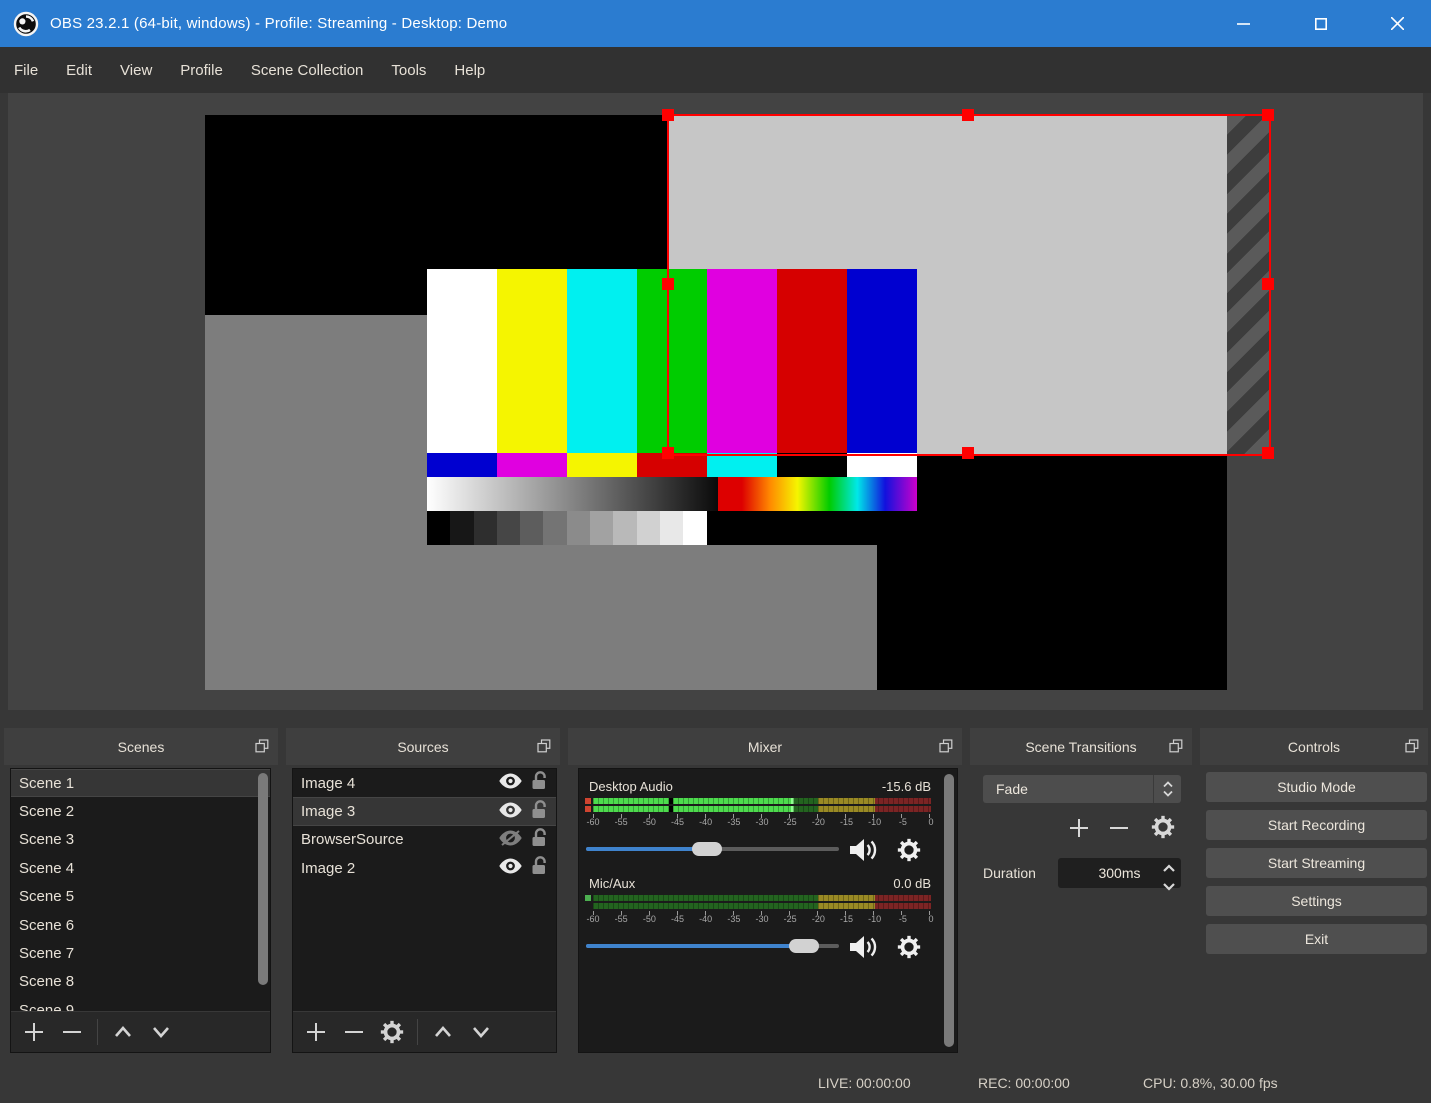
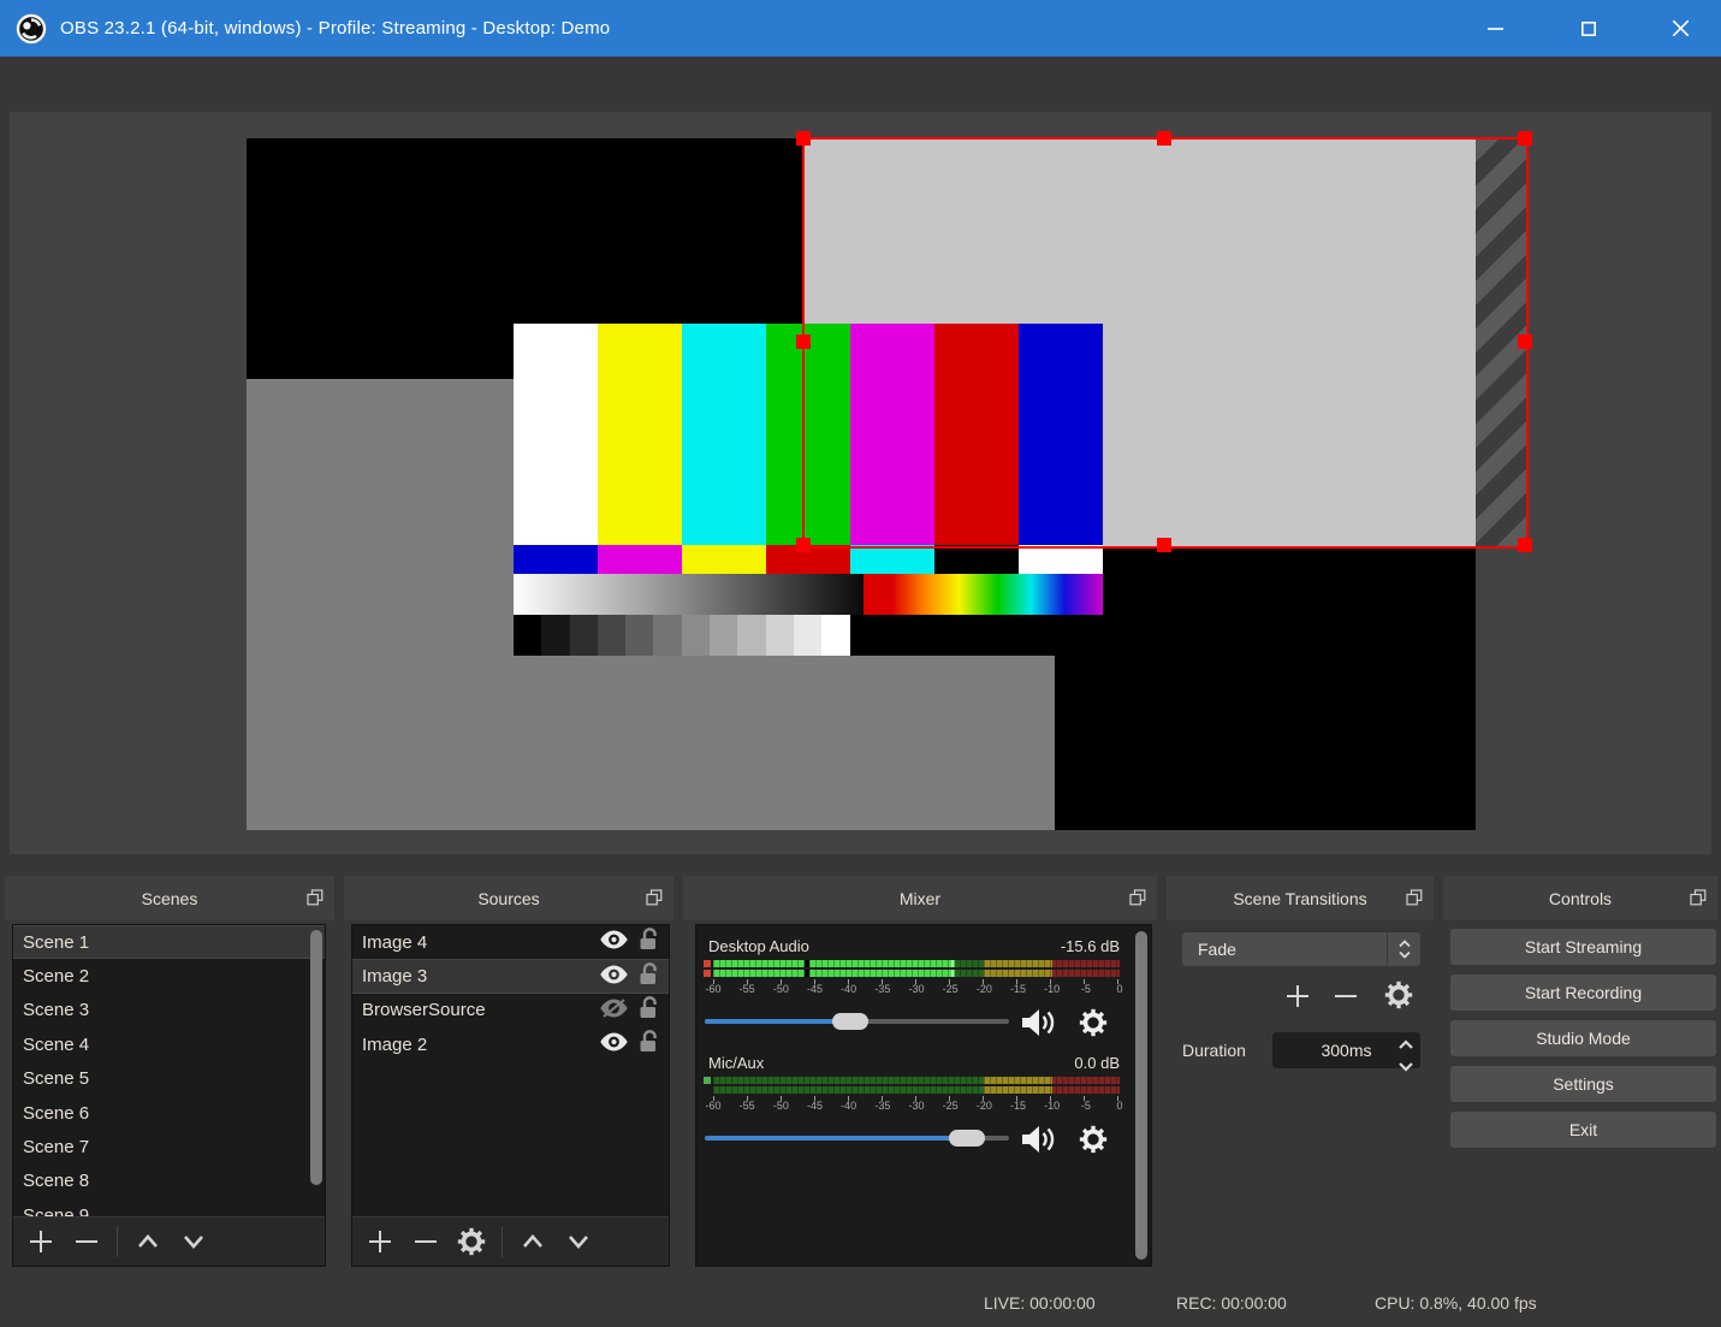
  OBS 23.2.1 (64-bit, windows) - Profile: Streaming - Desktop: Demo
- File
- Edit
- View
- Profile
- Scene Collection
- Tools
- Help
  Scenes
  Sources
  Mixer
  Scene Transitions
  Controls
  Scene 1
  Scene 2
  Scene 3
  Scene 4
  Scene 5
  Scene 6
  Scene 7
  Scene 8
  Image 4
  Image 3
  BrowserSource
  Image 2
  Desktop Audio
  -15.6 dB
  -60
  -55
  -50
  -45
  -40
  -35
  -30
  -25
  -20
  -15
  -10
  -5
  0
  Mic/Aux
  0.0 dB
  -60
  -55
  -50
  -45
  -40
  -35
  -30
  -25
  -20
  -15
  -10
  -5
  0
  Fade
  Duration
  300ms
- Studio Mode
+ Start Streaming
  Start Recording
- Start Streaming
+ Studio Mode
  Settings
  Exit
  LIVE: 00:00:00
  REC: 00:00:00
- CPU: 0.8%, 30.00 fps
+ CPU: 0.8%, 40.00 fps
